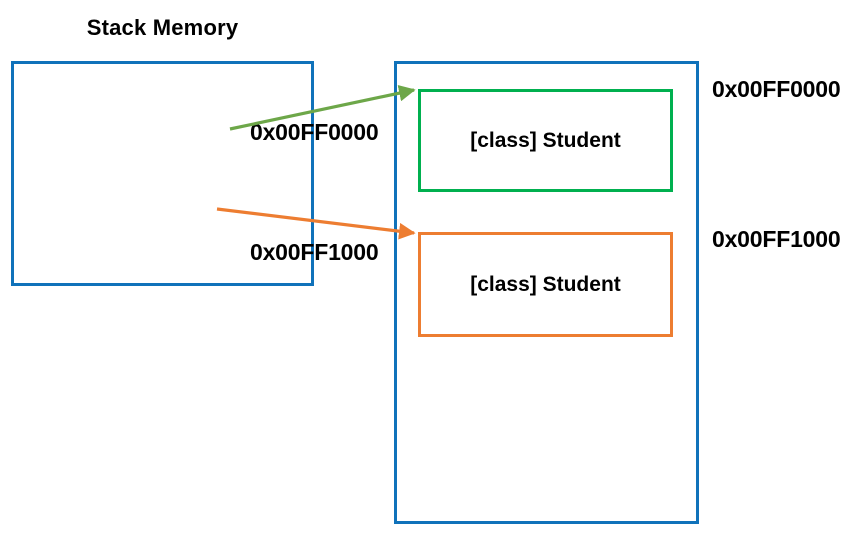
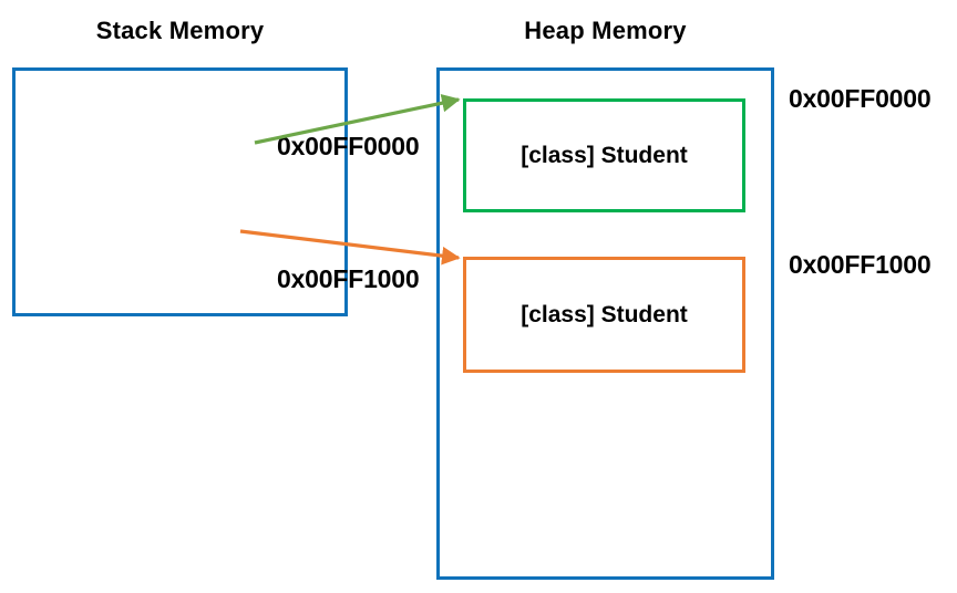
  Stack Memory
+ Heap Memory
  0x00FF0000
  0x00FF1000
  [class] Student
  [class] Student
  0x00FF0000
  0x00FF1000
